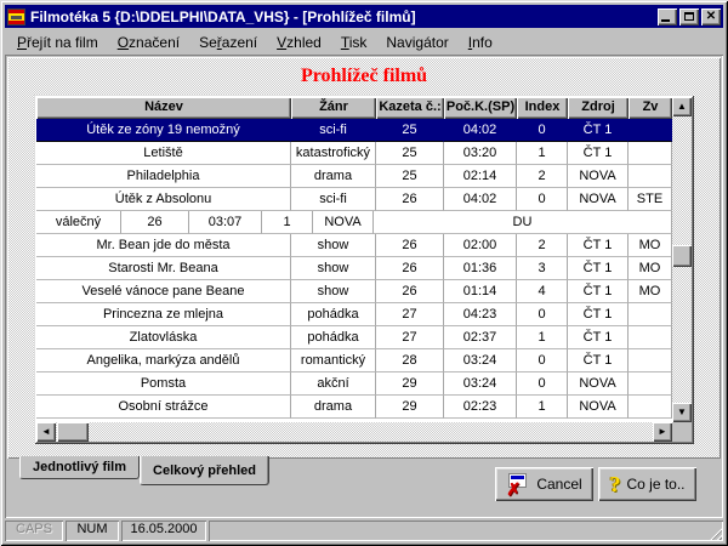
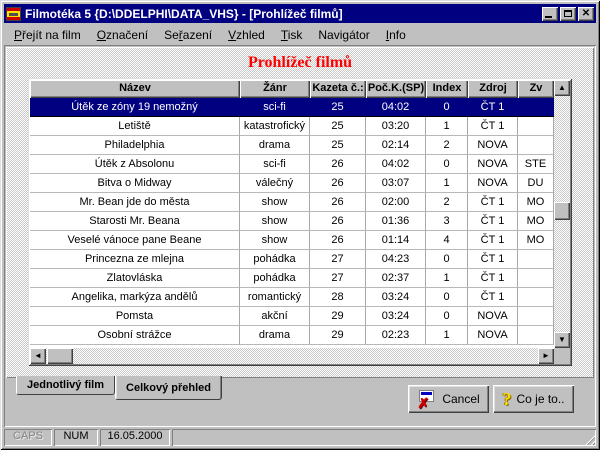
  Filmotéka 5 {D:\DDELPHI\DATA_VHS} - [Prohlížeč filmů]
  ✕
  Přejít na film
  Označení
  Seřazení
  Vzhled
  Tisk
  Navigátor
  Info
  Prohlížeč filmů
  Název
  Žánr
  Kazeta č.:
  Poč.K.(SP)
  Index
  Zdroj
  Zv
  Útěk ze zóny 19 nemožný
  sci-fi
  25
  04:02
  0
  ČT 1
  Letiště
  katastrofický
  25
  03:20
  1
  ČT 1
  Philadelphia
  drama
  25
  02:14
  2
  NOVA
  Útěk z Absolonu
  sci-fi
  26
  04:02
  0
  NOVA
  STE
+ Bitva o Midway
  válečný
  26
  03:07
  1
  NOVA
  DU
  Mr. Bean jde do města
  show
  26
  02:00
  2
  ČT 1
  MO
  Starosti Mr. Beana
  show
  26
  01:36
  3
  ČT 1
  MO
  Veselé vánoce pane Beane
  show
  26
  01:14
  4
  ČT 1
  MO
  Princezna ze mlejna
  pohádka
  27
  04:23
  0
  ČT 1
  Zlatovláska
  pohádka
  27
  02:37
  1
  ČT 1
  Angelika, markýza andělů
  romantický
  28
  03:24
  0
  ČT 1
  Pomsta
  akční
  29
  03:24
  0
  NOVA
  Osobní strážce
  drama
  29
  02:23
  1
  NOVA
  ▲
  ▼
  ◄
  ►
  Jednotlivý film
  Celkový přehled
  ✗
  Cancel
  ?
  Co je to..
  CAPS
  NUM
  16.05.2000
